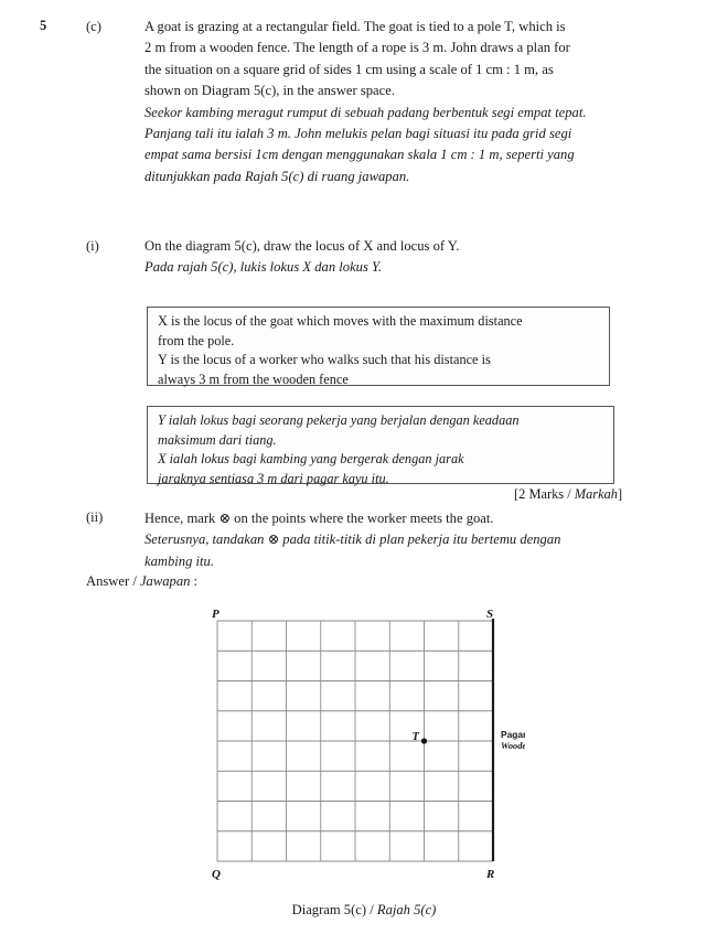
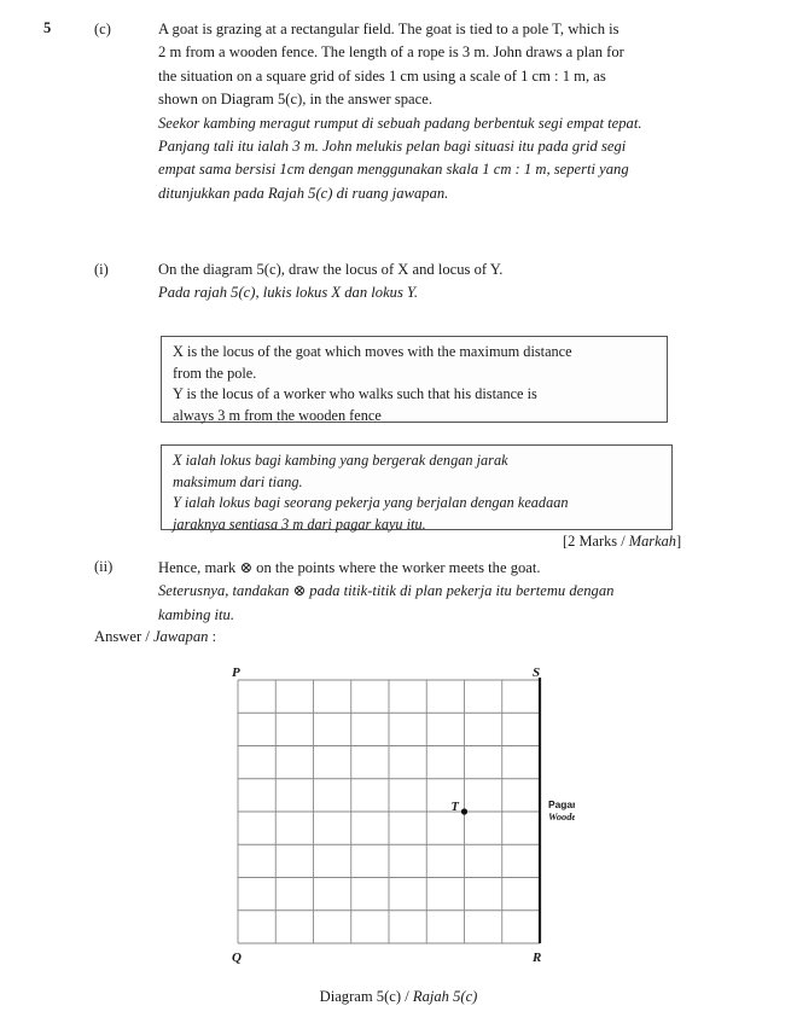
  5
  (c)
  A goat is grazing at a rectangular field. The goat is tied to a pole T, which is
  2 m from a wooden fence. The length of a rope is 3 m. John draws a plan for
  the situation on a square grid of sides 1 cm using a scale of 1 cm : 1 m, as
  shown on Diagram 5(c), in the answer space.
  Seekor kambing meragut rumput di sebuah padang berbentuk segi empat tepat.
  Panjang tali itu ialah 3 m. John melukis pelan bagi situasi itu pada grid segi
  empat sama bersisi 1cm dengan menggunakan skala 1 cm : 1 m, seperti yang
  ditunjukkan pada Rajah 5(c) di ruang jawapan.
  (i)
  On the diagram 5(c), draw the locus of X and locus of Y.
  Pada rajah 5(c), lukis lokus X dan lokus Y.
  X is the locus of the goat which moves with the maximum distance
  from the pole.
  Y is the locus of a worker who walks such that his distance is
  always 3 m from the wooden fence
- Y ialah lokus bagi seorang pekerja yang berjalan dengan keadaan
+ X ialah lokus bagi kambing yang bergerak dengan jarak
  maksimum dari tiang.
- X ialah lokus bagi kambing yang bergerak dengan jarak
+ Y ialah lokus bagi seorang pekerja yang berjalan dengan keadaan
  jaraknya sentiasa 3 m dari pagar kayu itu.
  [2 Marks / Markah]
  (ii)
  Hence, mark ⊗ on the points where the worker meets the goat.
  Seterusnya, tandakan ⊗ pada titik-titik di plan pekerja itu bertemu dengan
  kambing itu.
  Answer / Jawapan :
  P
  S
  Q
  R
  T
  Diagram 5(c) / Rajah 5(c)
